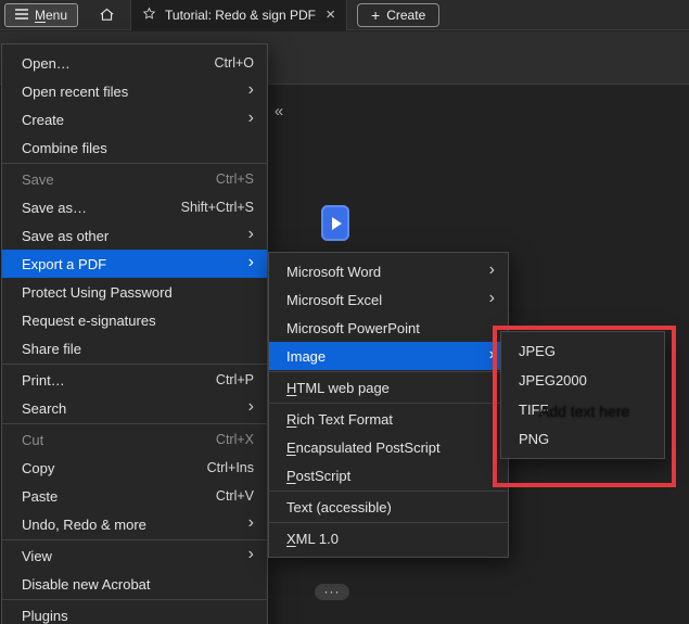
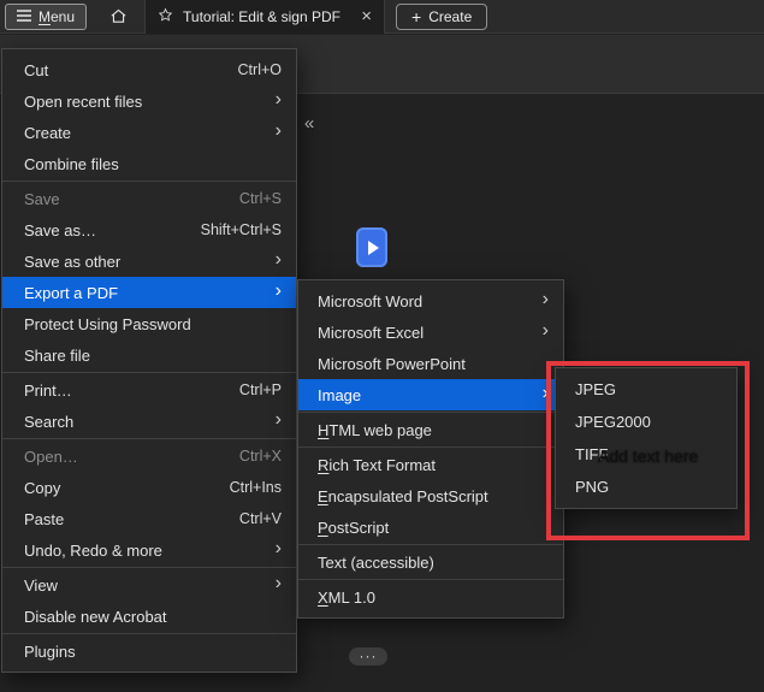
  Menu
- Tutorial: Redo & sign PDF
+ Tutorial: Edit & sign PDF
  ×
  +
  Create
  «
  ···
- Open…
+ Cut
  Ctrl+O
  Open recent files
  ›
  Create
  ›
  Combine files
  Save
  Ctrl+S
  Save as…
  Shift+Ctrl+S
  Save as other
  ›
  Export a PDF
  ›
  Protect Using Password
- Request e-signatures
  Share file
  Print…
  Ctrl+P
  Search
  ›
- Cut
+ Open…
  Ctrl+X
  Copy
  Ctrl+Ins
  Paste
  Ctrl+V
  Undo, Redo & more
  ›
  View
  ›
  Disable new Acrobat
  Plugins
  Microsoft Word
  ›
  Microsoft Excel
  ›
  Microsoft PowerPoint
  Image
  ›
  HTML web page
  Rich Text Format
  Encapsulated PostScript
  PostScript
  Text (accessible)
  XML 1.0
  JPEG
  JPEG2000
  TIFF
  PNG
  Add text here
